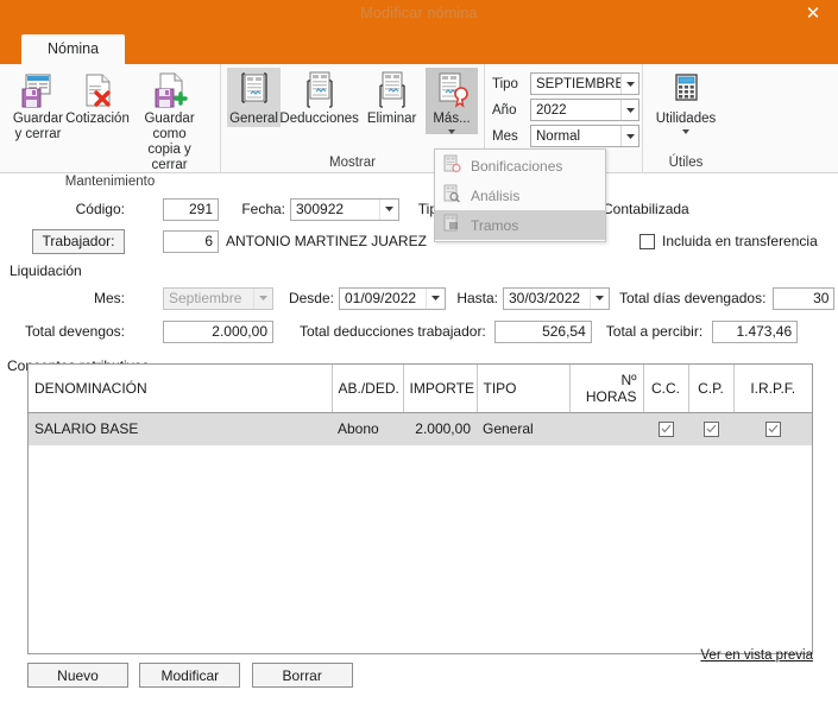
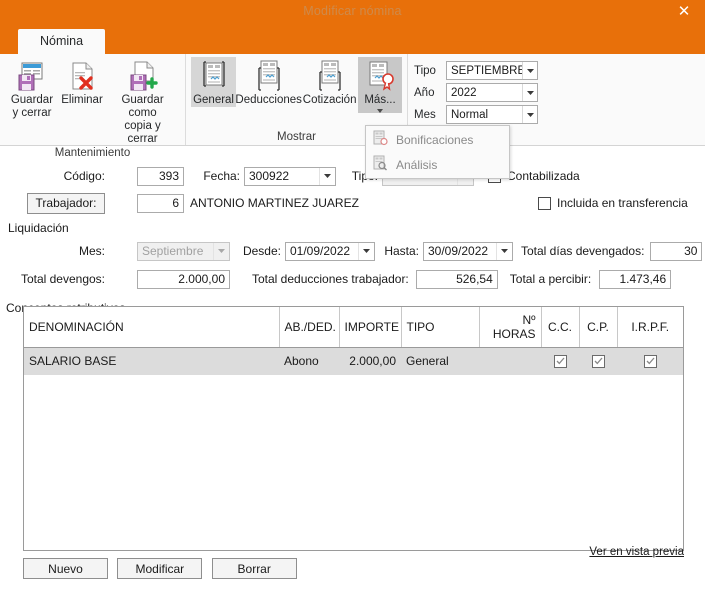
  Modificar nómina
  ✕
  Nómina
  Guardar
  y cerrar
- Cotización
+ Eliminar
  Guardar como
  copia y cerrar
  Mantenimiento
  General
  Deducciones
- Eliminar
+ Cotización
  Más...
  Mostrar
  Tipo
  SEPTIEMBRE
  Año
  2022
  Mes
  Normal
- Utilidades
- Útiles
  Bonificaciones
  Análisis
- Tramos
  Código:
- 291
+ 393
  Fecha:
  300922
  Contabilizada
  Trabajador:
  6
  ANTONIO MARTINEZ JUAREZ
  Incluida en transferencia
  Liquidación
  Mes:
  Septiembre
  Desde:
  01/09/2022
  Hasta:
- 30/03/2022
+ 30/09/2022
  Total días devengados:
  30
  Total devengos:
  2.000,00
  Total deducciones trabajador:
  526,54
  Total a percibir:
  1.473,46
  DENOMINACIÓN	AB./DED.	IMPORTE	TIPO	Nº HORAS	C.C.	C.P.	I.R.P.F.
  SALARIO BASE	Abono	2.000,00	General
  Ver en vista previa
  Nuevo Modificar Borrar
